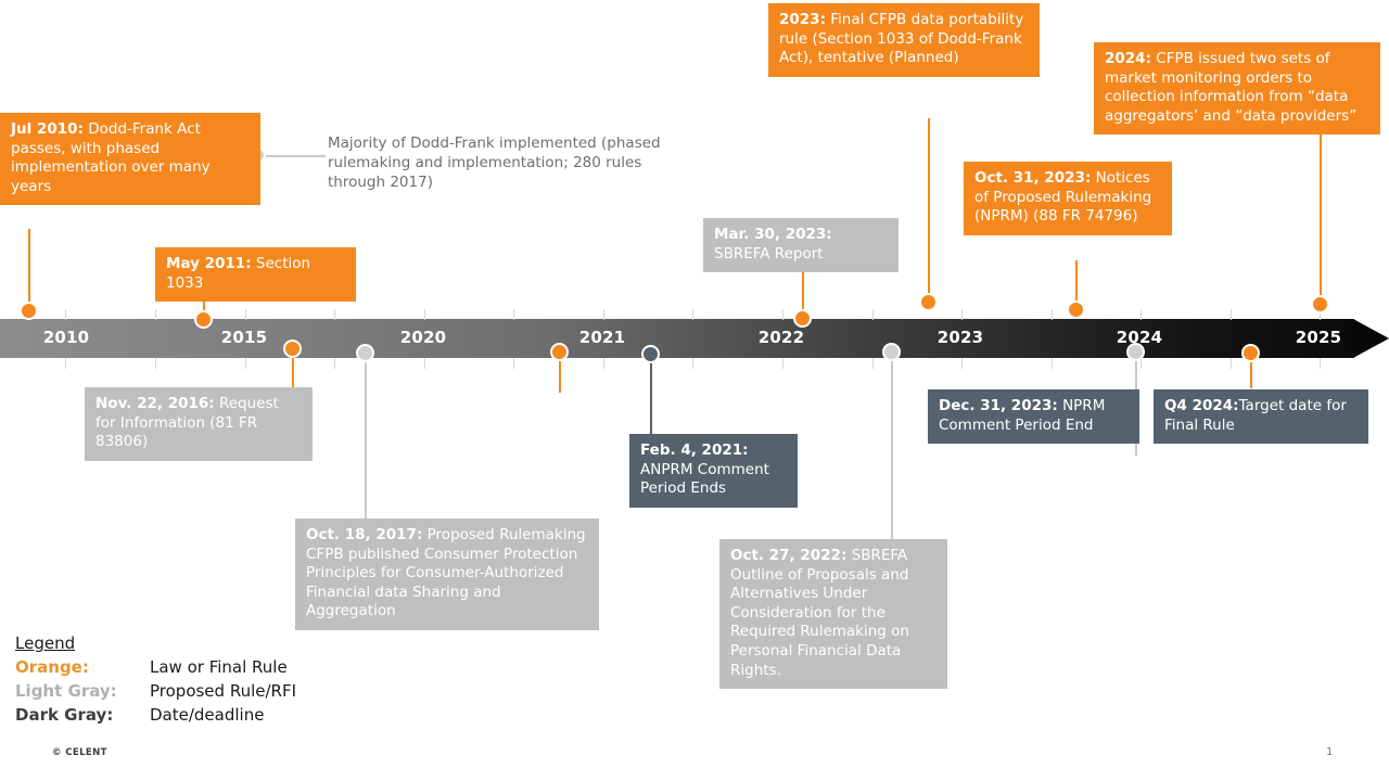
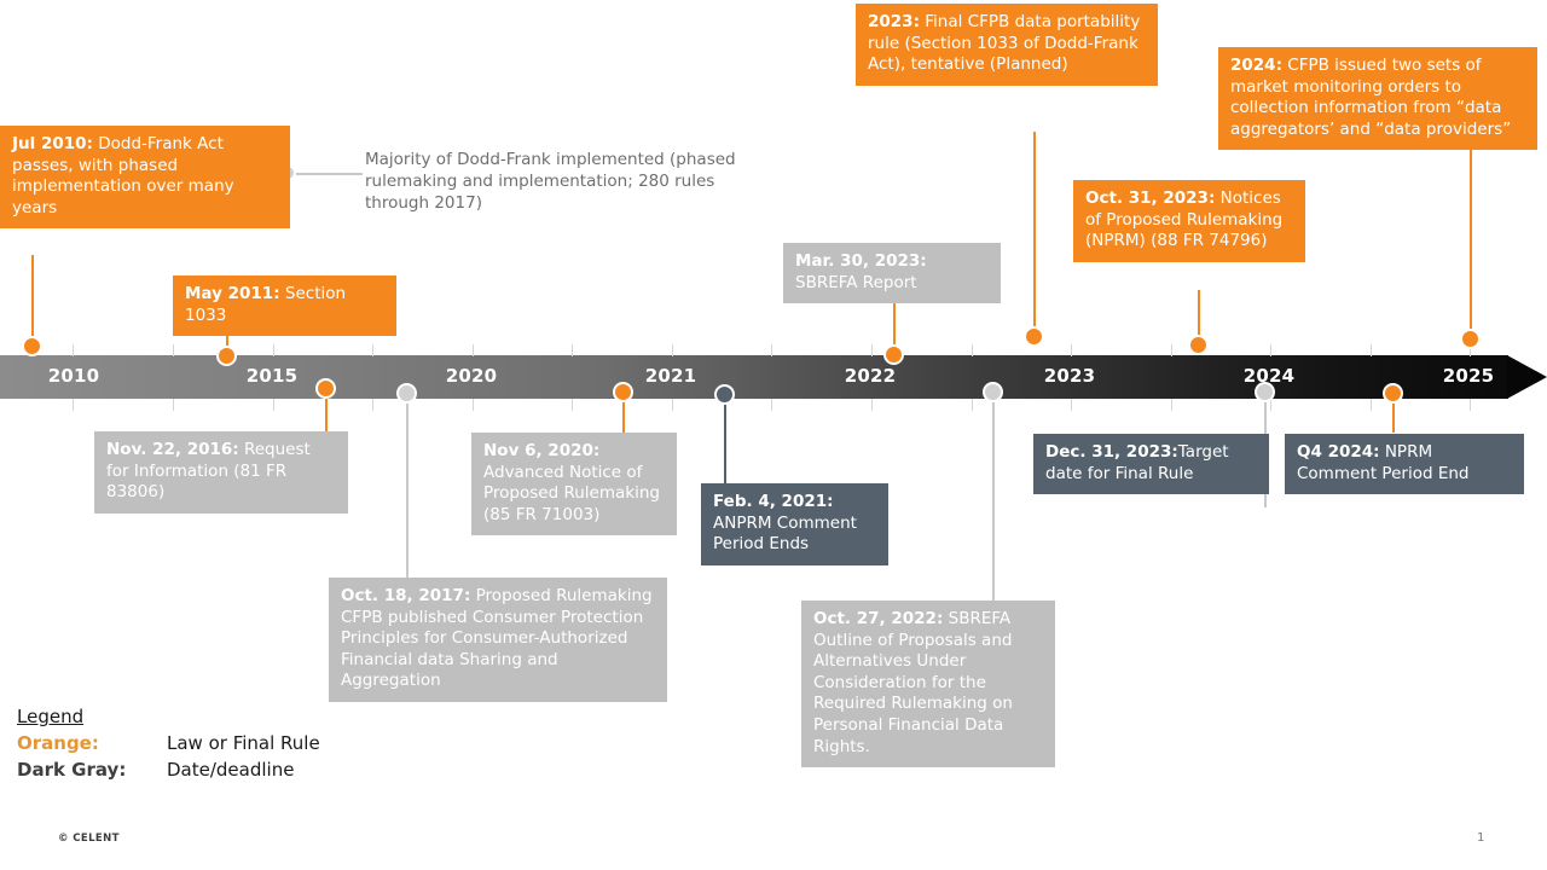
  2010
  2015
  2020
  2021
  2022
  2023
  2024
  2025
  Jul 2010: Dodd-Frank Act passes, with phased implementation over many years
  May 2011: Section 1033
  Nov. 22, 2016: Request for Information (81 FR 83806)
  Oct. 18, 2017: Proposed Rulemaking CFPB published Consumer Protection Principles for Consumer-Authorized Financial data Sharing and Aggregation
+ Nov 6, 2020: Advanced Notice of Proposed Rulemaking (85 FR 71003)
  Feb. 4, 2021: ANPRM Comment Period Ends
  Oct. 27, 2022: SBREFA Outline of Proposals and Alternatives Under Consideration for the Required Rulemaking on Personal Financial Data Rights.
  Mar. 30, 2023: SBREFA Report
  2023: Final CFPB data portability rule (Section 1033 of Dodd-Frank Act), tentative (Planned)
  Oct. 31, 2023: Notices of Proposed Rulemaking (NPRM) (88 FR 74796)
- Dec. 31, 2023: NPRM Comment Period End
+ Dec. 31, 2023:Target date for Final Rule
  2024: CFPB issued two sets of market monitoring orders to collection information from “data aggregators’ and “data providers”
- Q4 2024:Target date for Final Rule
+ Q4 2024: NPRM Comment Period End
  Majority of Dodd-Frank implemented (phased rulemaking and implementation; 280 rules through 2017)
  Legend
  Orange:
  Law or Final Rule
- Light Gray:
- Proposed Rule/RFI
  Dark Gray:
  Date/deadline
  © CELENT
  1
